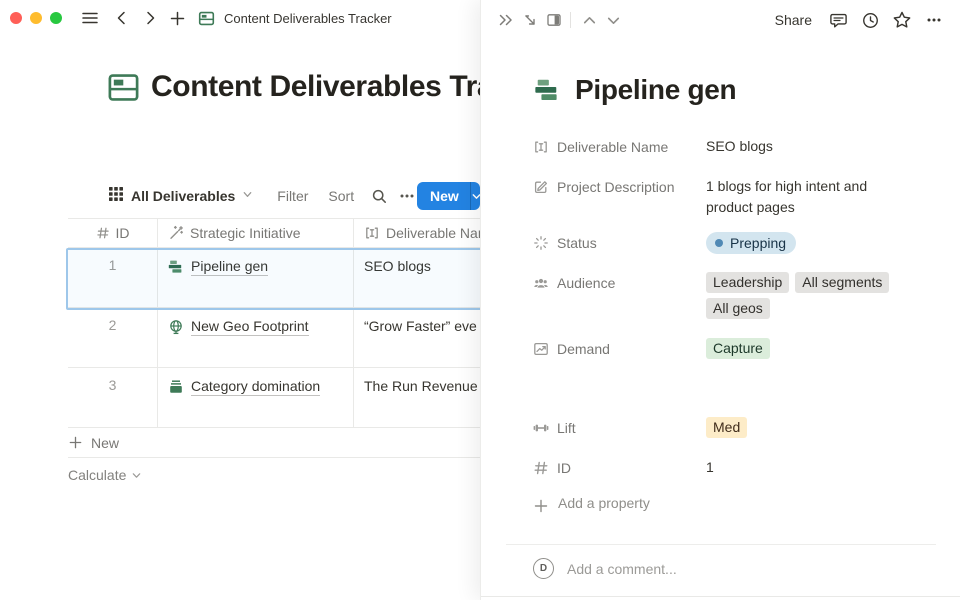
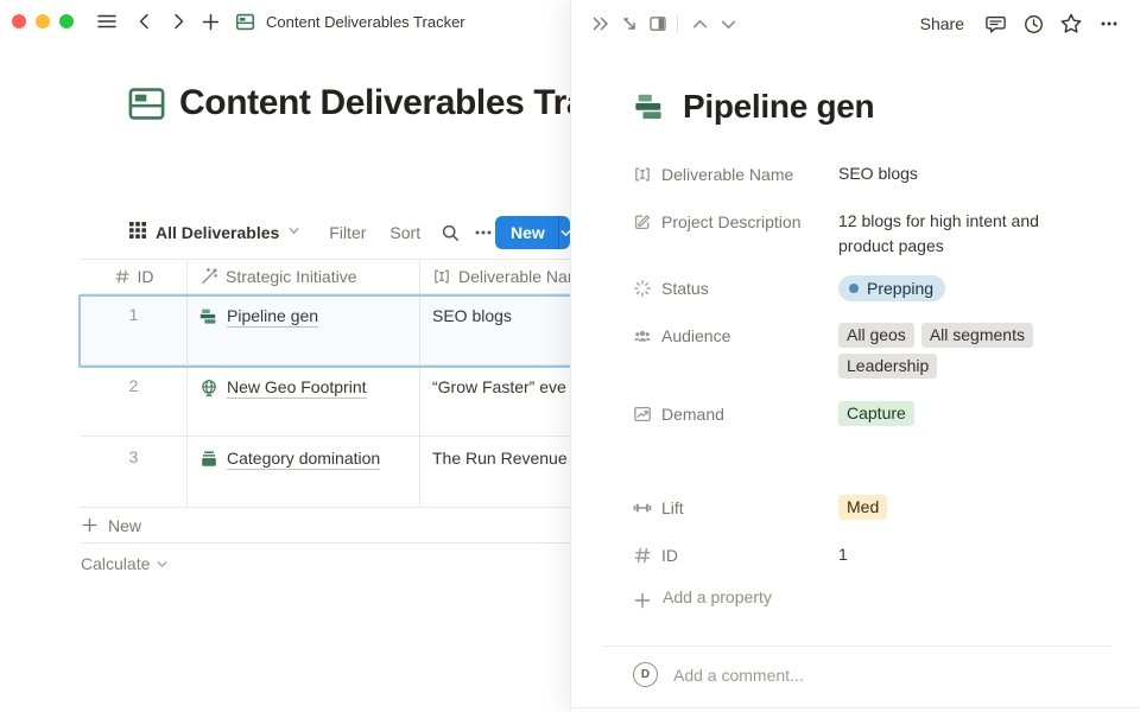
  Content Deliverables Tracker
  Content Deliverables Tr
  All Deliverables
  Filter
  Sort
  New
  ID
  Strategic Initiative
  Deliverable Na
  1
  Pipeline gen
  SEO blogs
  2
  New Geo Footprint
  “Grow Faster” eve
  3
  Category domination
  The Run Revenue
  New
  Calculate
  Share
  Pipeline gen
  Deliverable Name
  SEO blogs
  Project Description
- 1 blogs for high intent and product pages
+ 12 blogs for high intent and product pages
  Status
  Prepping
  Audience
- Leadership
+ All geos
  All segments
- All geos
+ Leadership
  Demand
  Capture
  Lift
  Med
  ID
  1
  Add a property
  D
  Add a comment...
